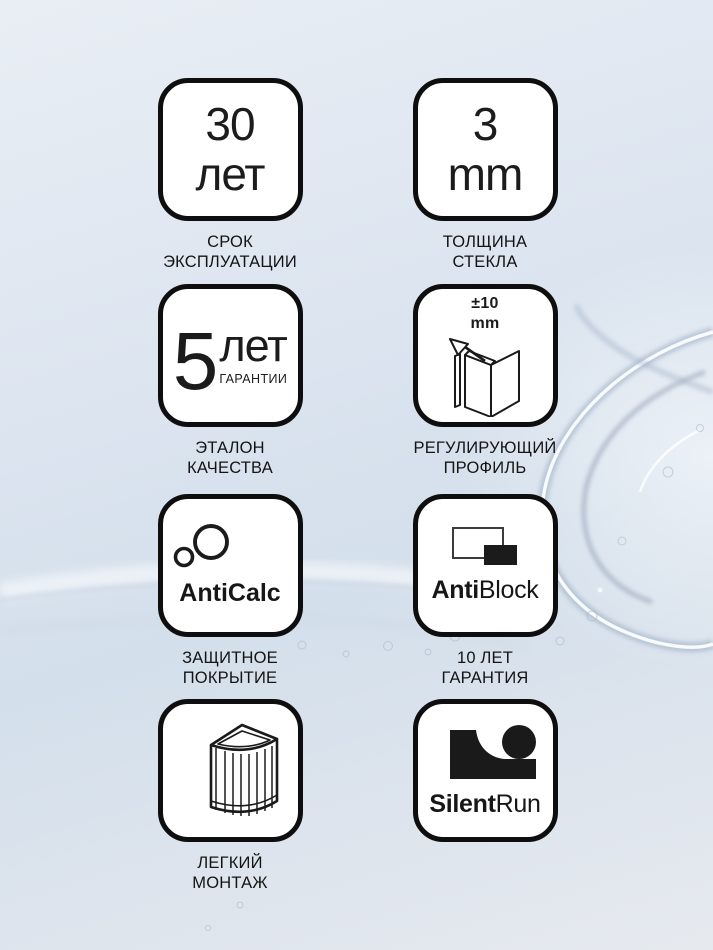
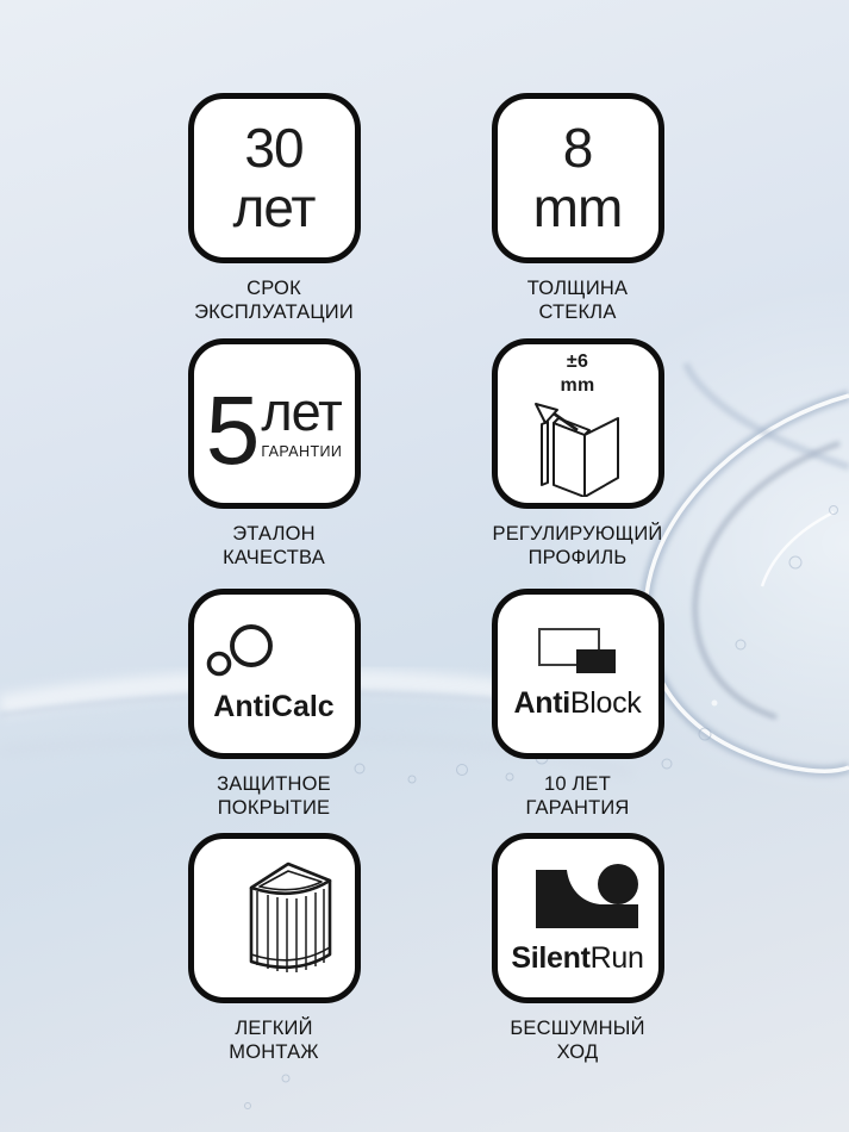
  30
  лет
  СРОК
  ЭКСПЛУАТАЦИИ
- 3
+ 8
  mm
  ТОЛЩИНА
  СТЕКЛА
  5
  лет
  ГАРАНТИИ
  ЭТАЛОН
  КАЧЕСТВА
- ±10
+ ±6
  mm
  РЕГУЛИРУЮЩИЙ
  ПРОФИЛЬ
  AntiCalc
  ЗАЩИТНОЕ
  ПОКРЫТИЕ
  AntiBlock
  10 ЛЕТ
  ГАРАНТИЯ
  ЛЕГКИЙ
  МОНТАЖ
  SilentRun
+ БЕСШУМНЫЙ
+ ХОД
